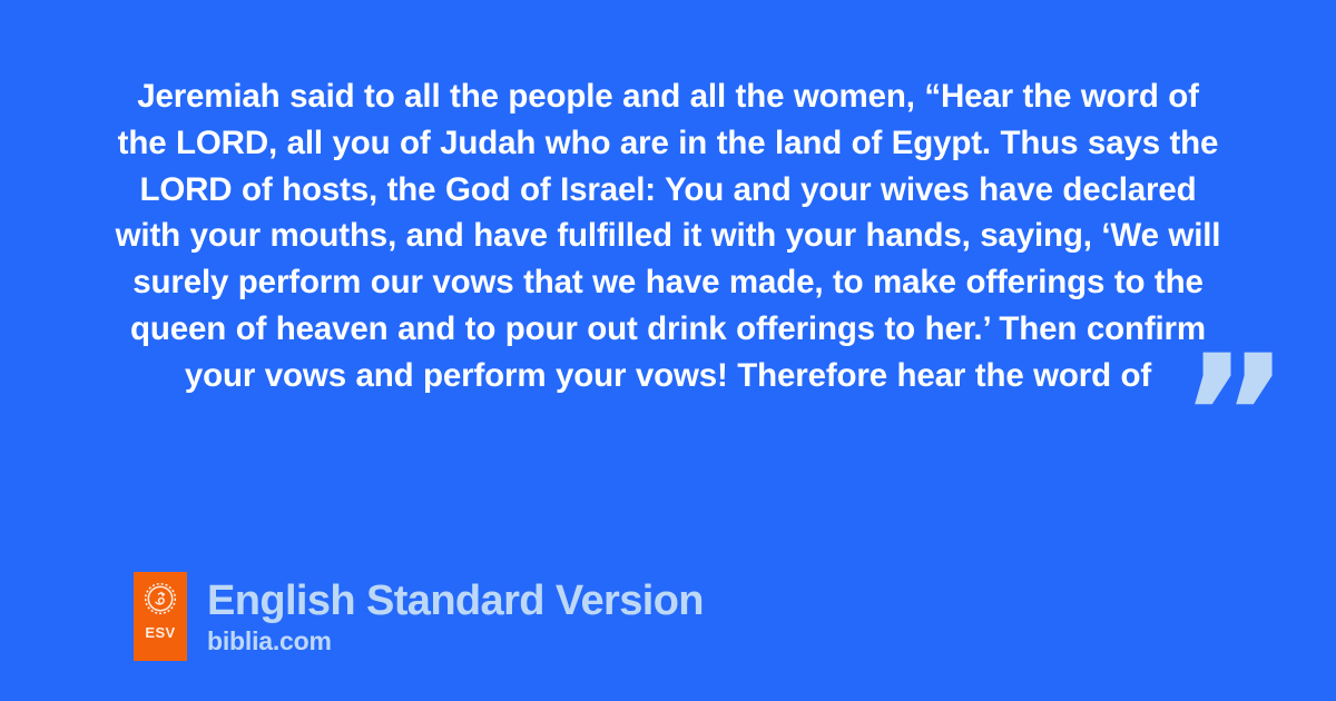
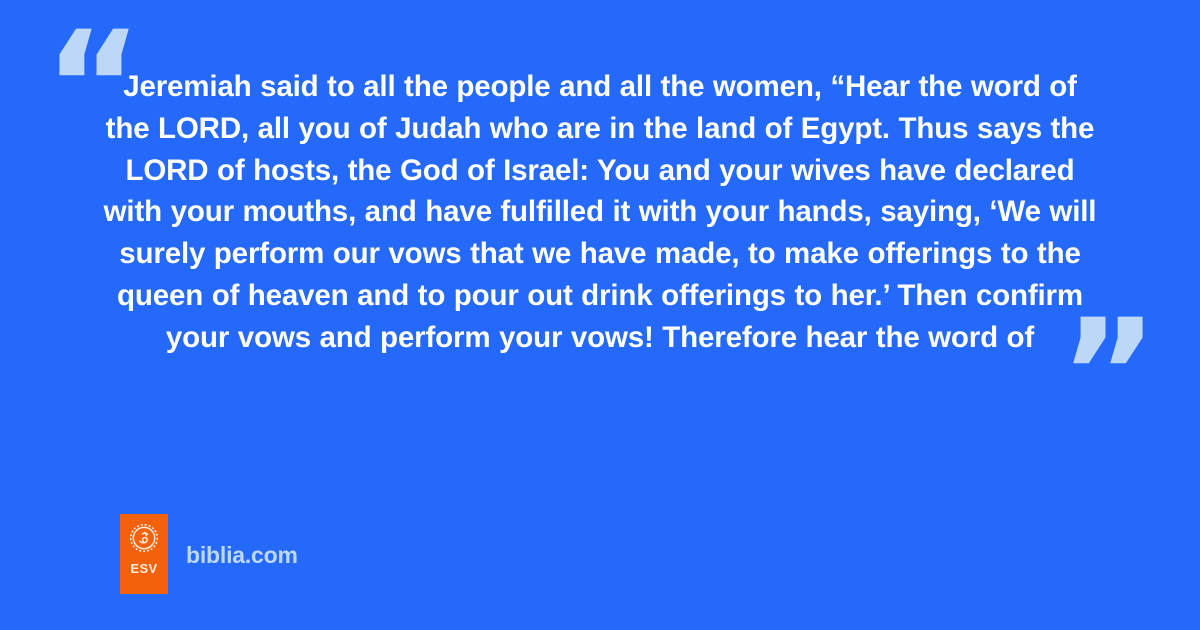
+ “
  Jeremiah said to all the people and all the women, “Hear the word of the LORD, all you of Judah who are in the land of Egypt. Thus says the LORD of hosts, the God of Israel: You and your wives have declared with your mouths, and have fulfilled it with your hands, saying, ‘We will surely perform our vows that we have made, to make offerings to the queen of heaven and to pour out drink offerings to her.’ Then confirm your vows and perform your vows! Therefore hear the word of
  ”
  ESV
- English Standard Version
  biblia.com
